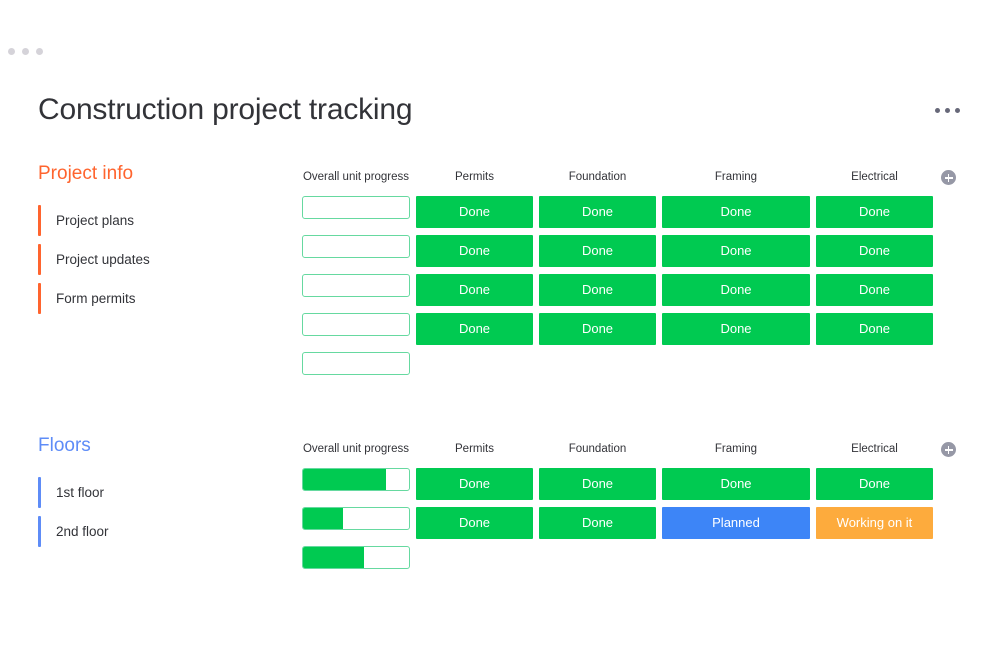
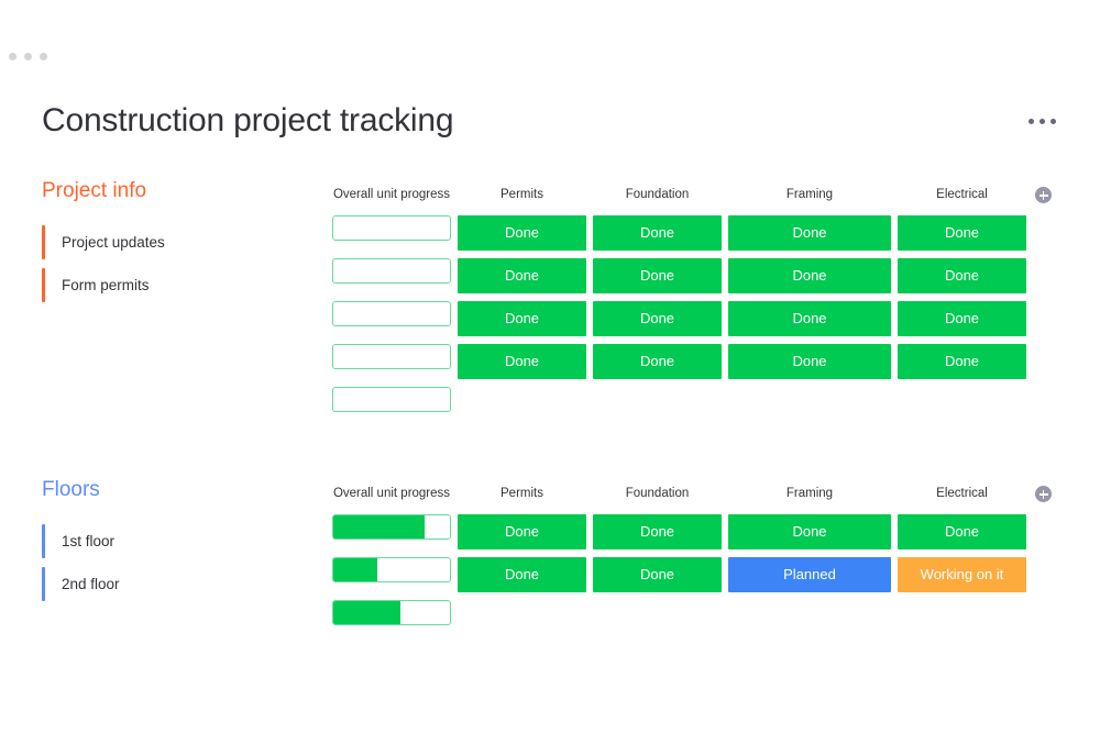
  Construction project tracking
  Project info
- Project plans
  Project updates
  Form permits
  Overall unit progress
  Permits
  Foundation
  Framing
  Electrical
  Done
  Done
  Done
  Done
  Done
  Done
  Done
  Done
  Done
  Done
  Done
  Done
  Done
  Done
  Done
  Done
  Floors
  1st floor
  2nd floor
  Overall unit progress
  Permits
  Foundation
  Framing
  Electrical
  Done
  Done
  Done
  Done
  Done
  Done
  Planned
  Working on it
